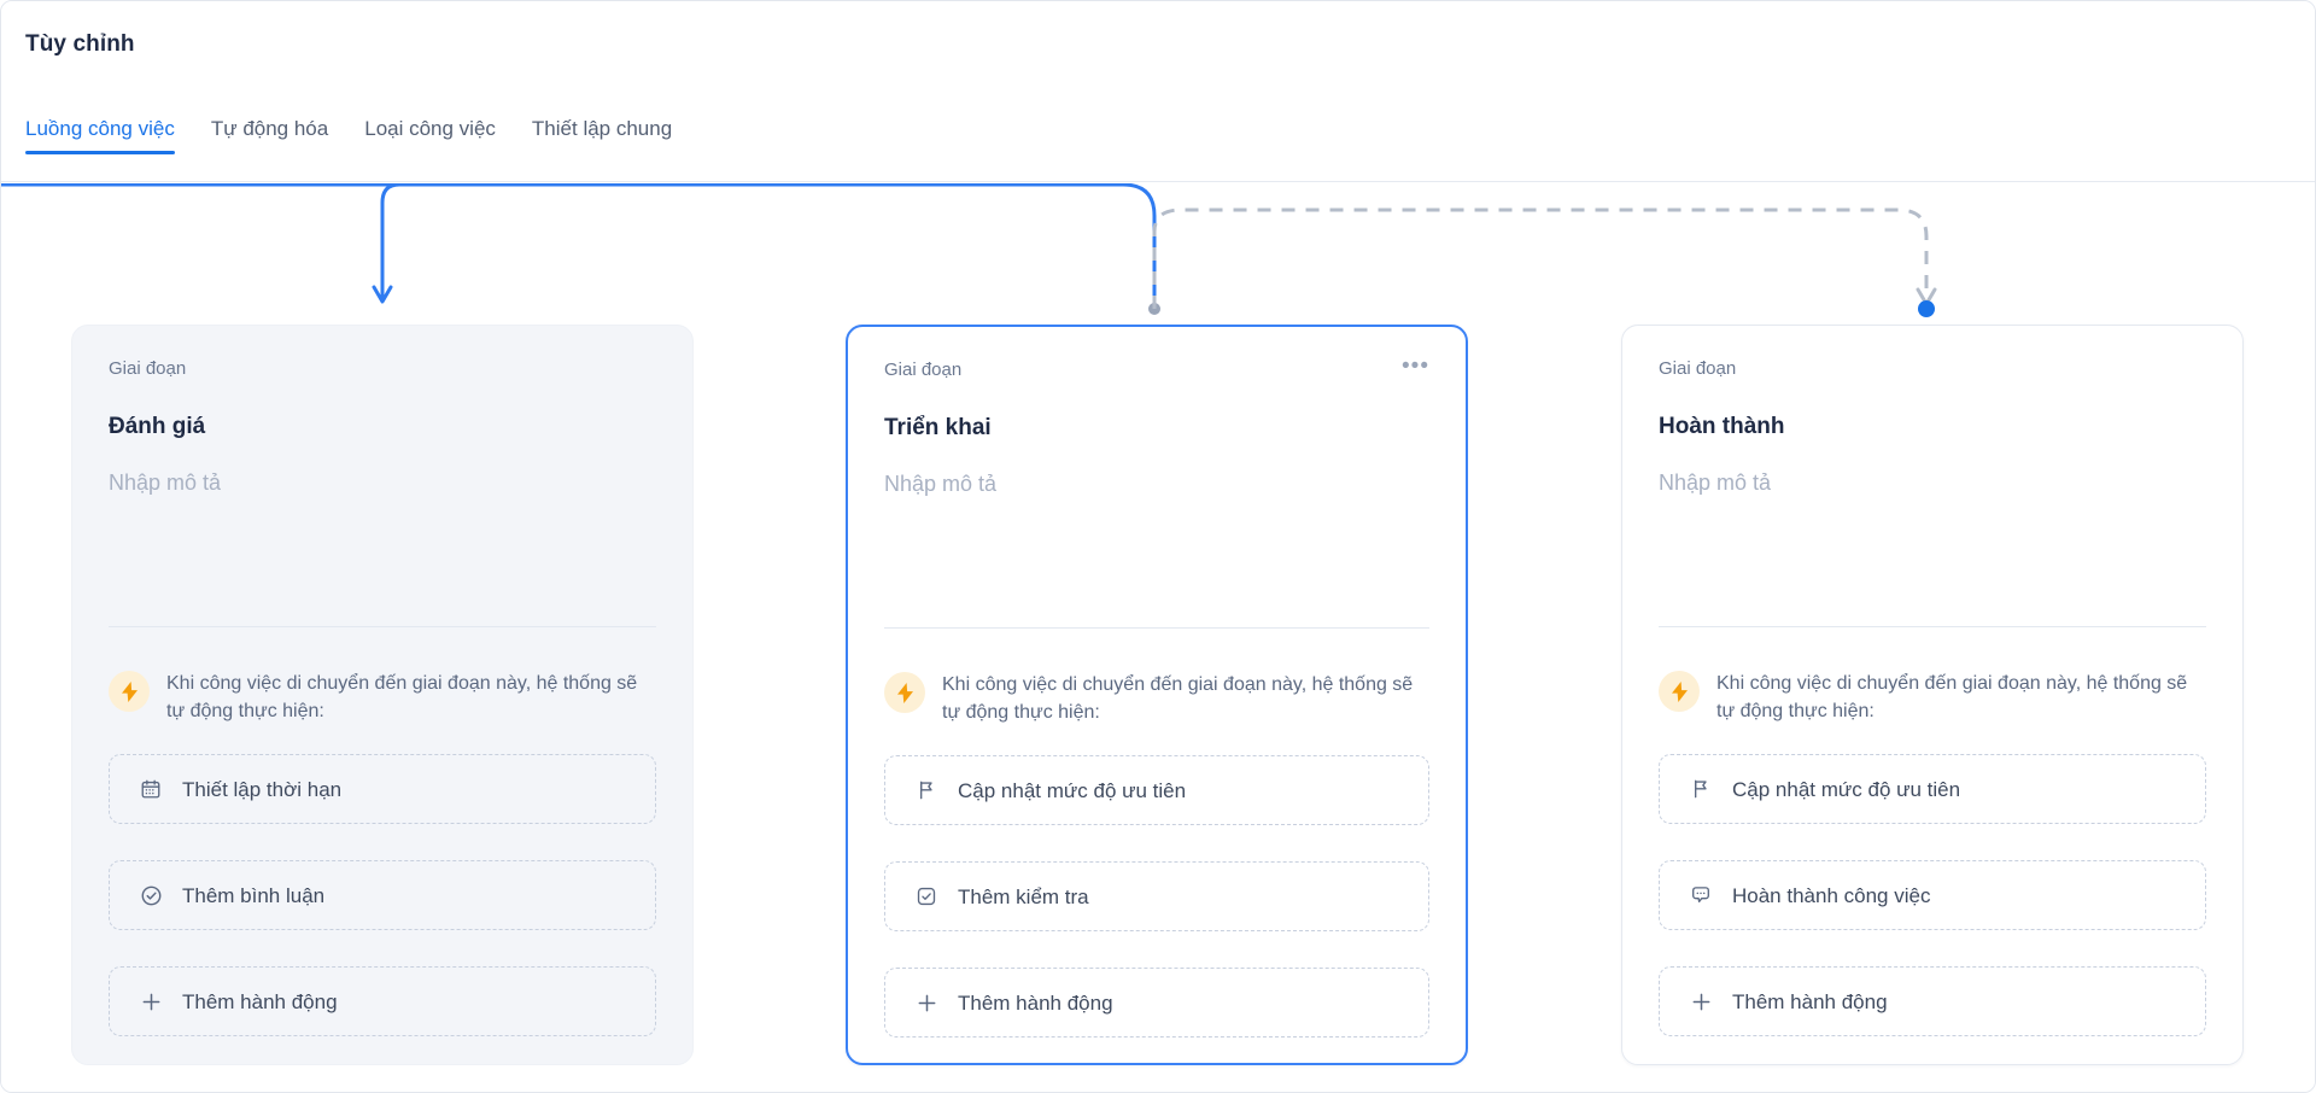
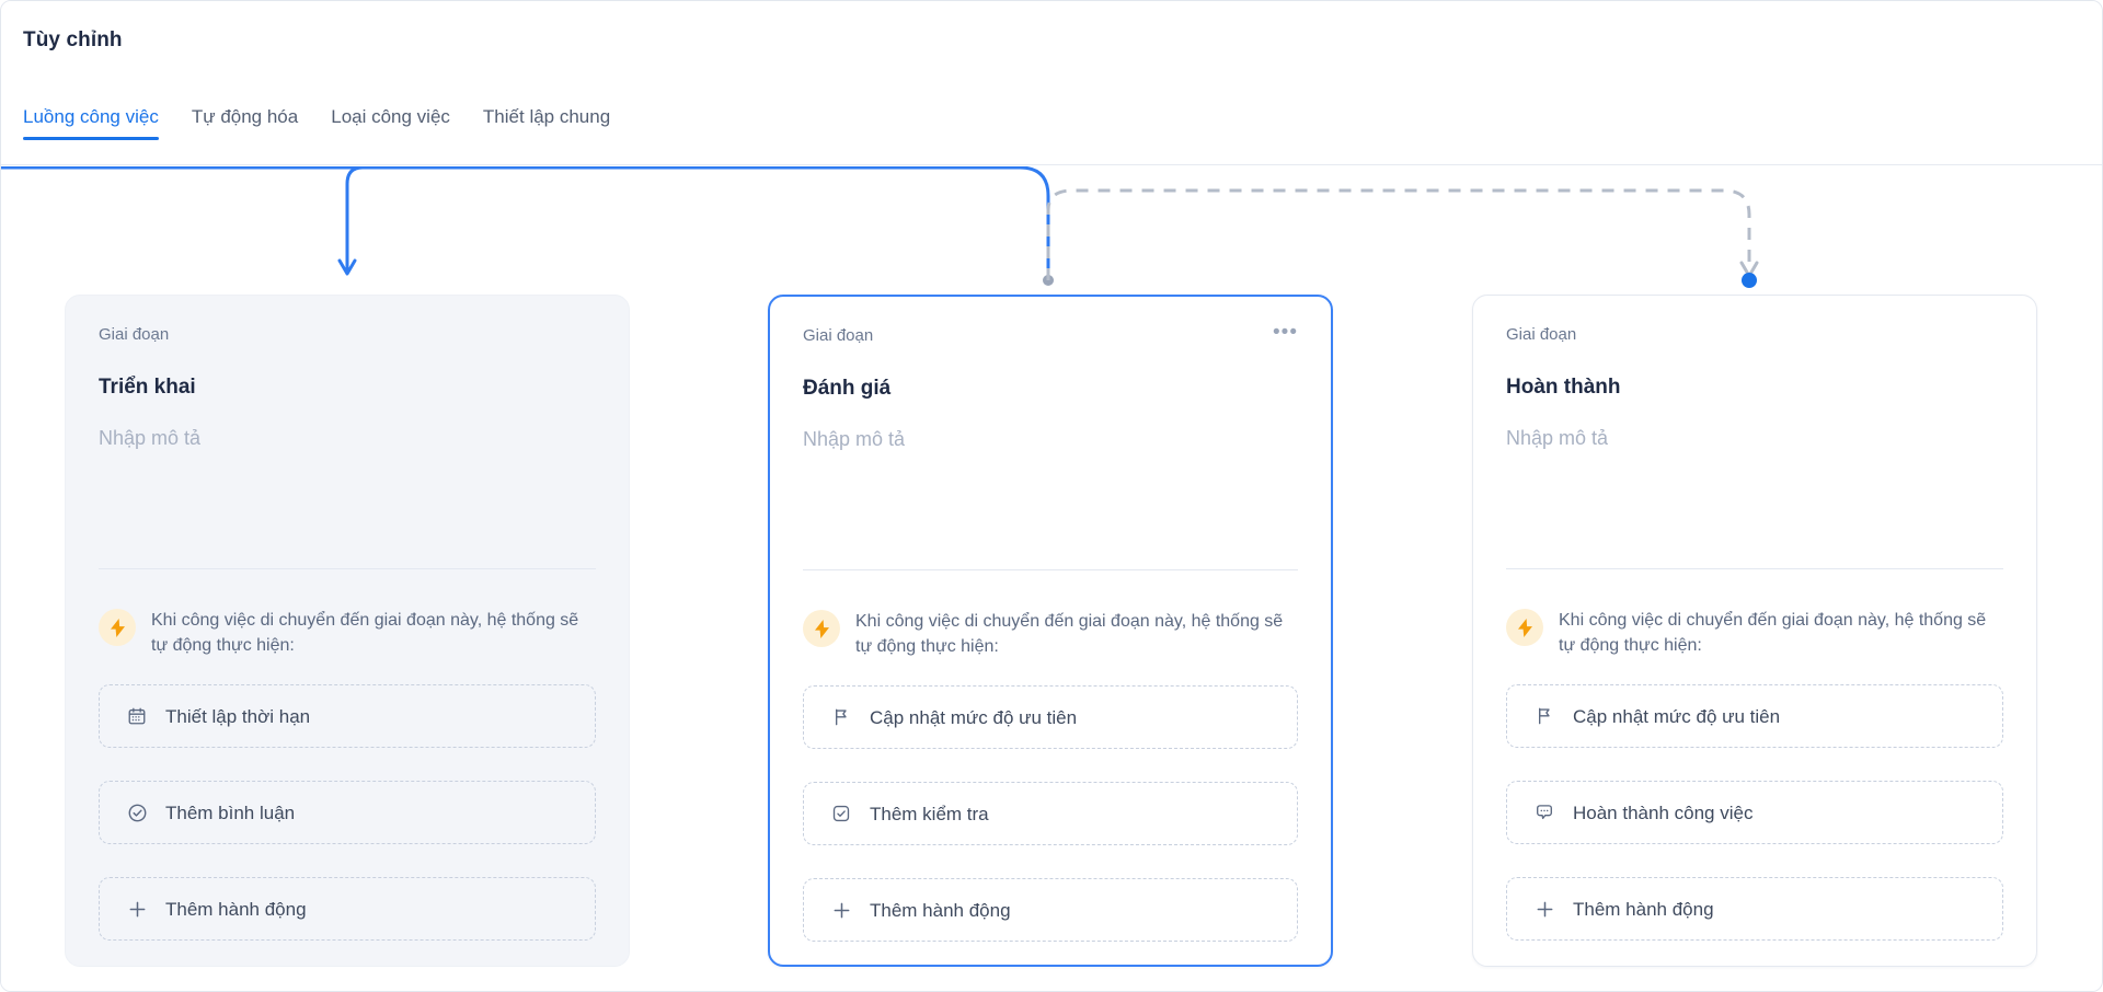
  Tùy chỉnh
  Luồng công việc
  Tự động hóa
  Loại công việc
  Thiết lập chung
  Giai đoạn
- Đánh giá
+ Triển khai
  Nhập mô tả
  Khi công việc di chuyển đến giai đoạn này, hệ thống sẽ tự động thực hiện:
  Thiết lập thời hạn
  Thêm bình luận
  Thêm hành động
  Giai đoạn
  •••
- Triển khai
+ Đánh giá
  Nhập mô tả
  Khi công việc di chuyển đến giai đoạn này, hệ thống sẽ tự động thực hiện:
  Cập nhật mức độ ưu tiên
  Thêm kiểm tra
  Thêm hành động
  Giai đoạn
  Hoàn thành
  Nhập mô tả
  Khi công việc di chuyển đến giai đoạn này, hệ thống sẽ tự động thực hiện:
  Cập nhật mức độ ưu tiên
  Hoàn thành công việc
  Thêm hành động
